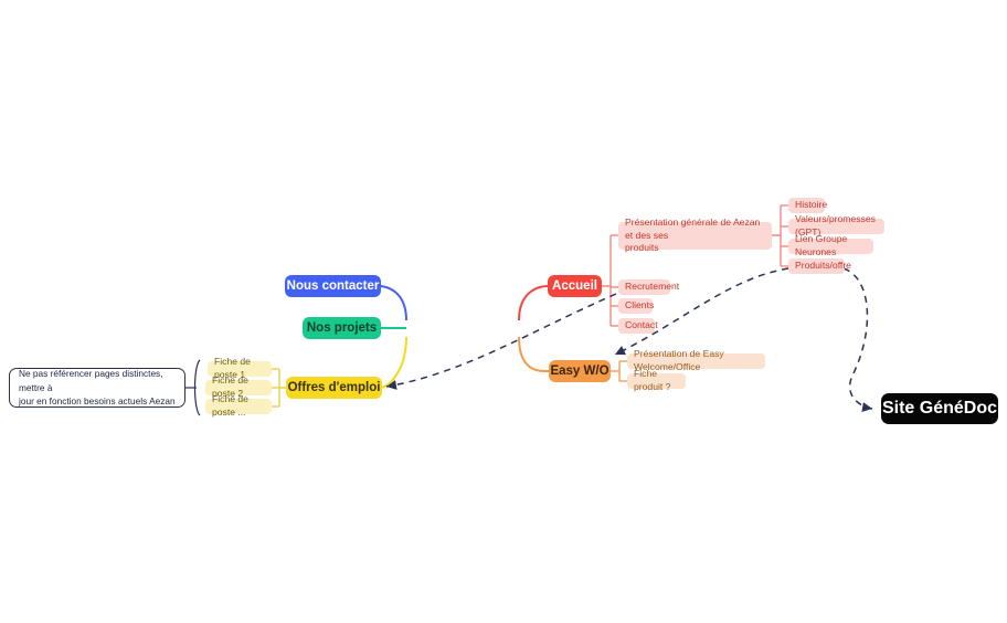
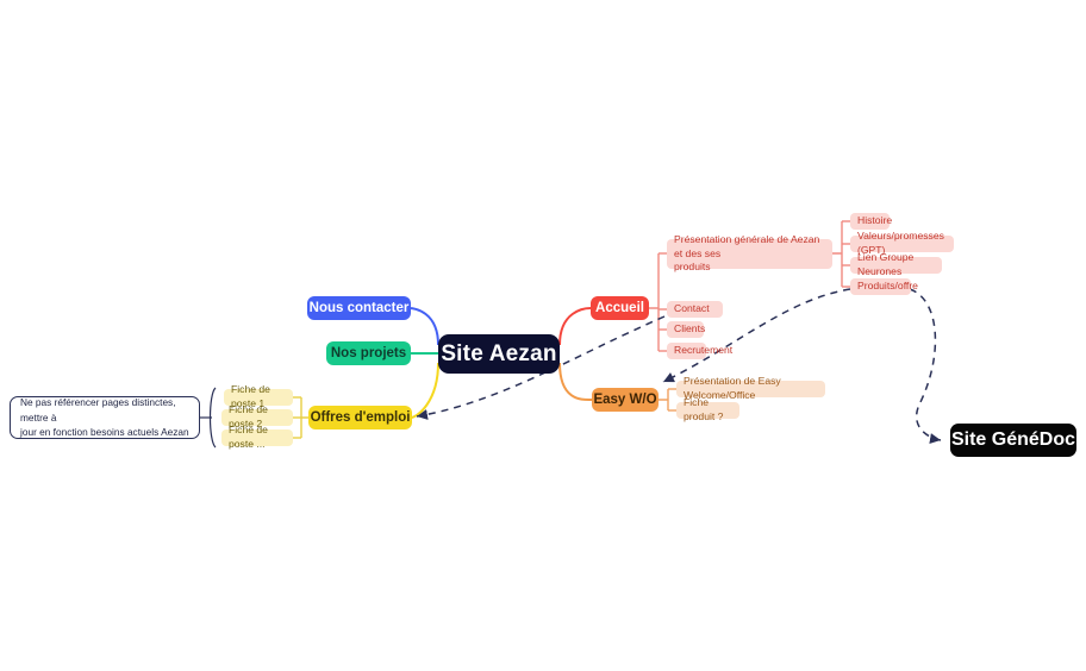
+ Site Aezan
  Nous contacter
  Nos projets
  Offres d'emploi
  Accueil
  Easy W/O
  Présentation générale de Aezan et des ses
  produits
- Recrutement
+ Contact
  Clients
- Contact
+ Recrutement
  Histoire
  Valeurs/promesses (GPT)
  Lien Groupe Neurones
  Produits/offre
  Présentation de Easy Welcome/Office
  Fiche produit ?
  Fiche de poste 1
  Fiche de poste 2
  Fiche de poste ...
  Ne pas référencer pages distinctes, mettre à
  jour en fonction besoins actuels Aezan
  Site GénéDoc
